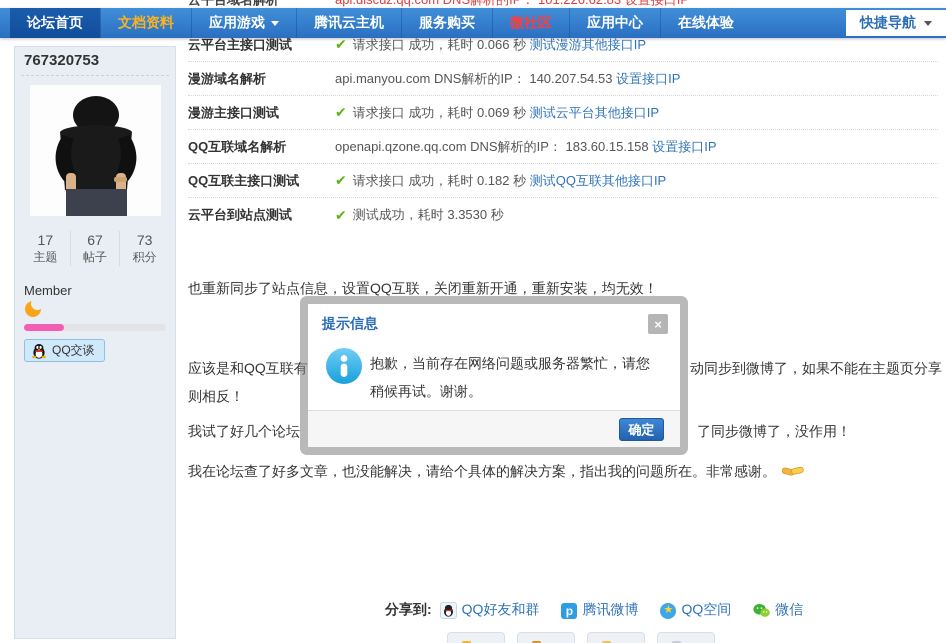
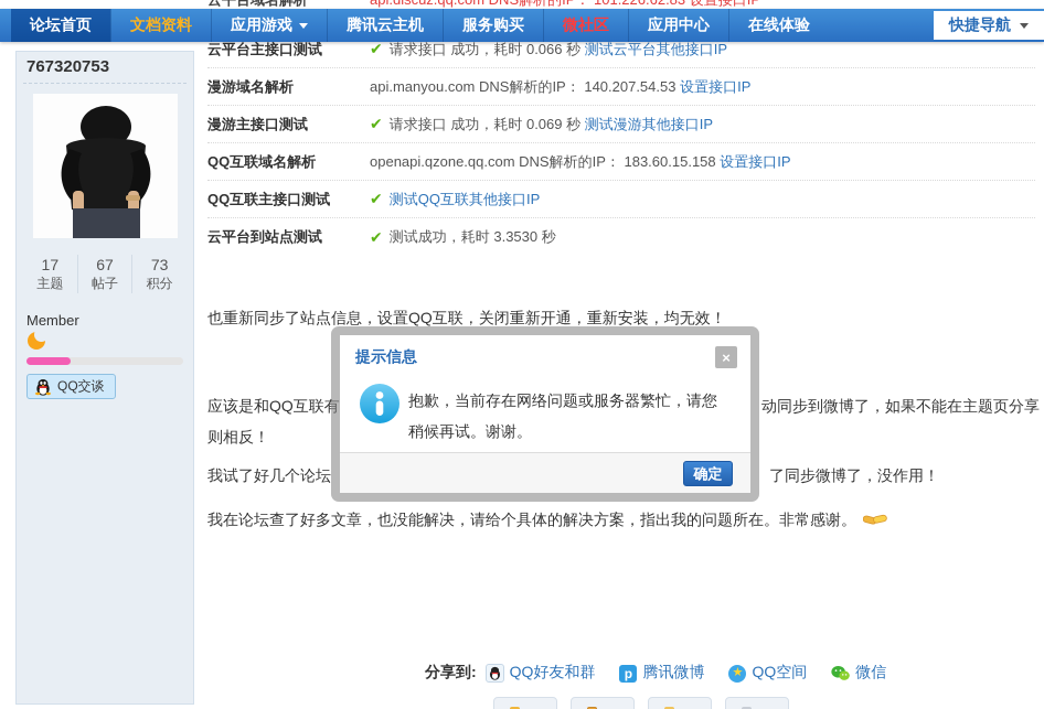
  论坛首页
  文档资料
  应用游戏
  腾讯云主机
  服务购买
  微社区
  应用中心
  在线体验
  快捷导航
  云平台主接口测试
  ✔
  请求接口 成功，耗时 0.066 秒
- 测试漫游其他接口IP
+ 测试云平台其他接口IP
  漫游域名解析
  api.manyou.com DNS解析的IP： 140.207.54.53
  设置接口IP
  漫游主接口测试
  ✔
  请求接口 成功，耗时 0.069 秒
- 测试云平台其他接口IP
+ 测试漫游其他接口IP
  QQ互联域名解析
  openapi.qzone.qq.com DNS解析的IP： 183.60.15.158
  设置接口IP
  QQ互联主接口测试
  ✔
- 请求接口 成功，耗时 0.182 秒
  测试QQ互联其他接口IP
  云平台到站点测试
  ✔
  测试成功，耗时 3.3530 秒
  767320753
  17
  主题
  67
  帖子
  73
  积分
  Member
  QQ交谈
  也重新同步了站点信息，设置QQ互联，关闭重新开通，重新安装，均无效！
  应该是和QQ互联有
  动同步到微博了，如果不能在主题页分享
  则相反！
  我试了好几个论坛
  了同步微博了，没作用！
  我在论坛查了好多文章，也没能解决，请给个具体的解决方案，指出我的问题所在。非常感谢。
  提示信息
  ×
  抱歉，当前存在网络问题或服务器繁忙，请您稍候再试。谢谢。
  确定
  分享到:
  QQ好友和群
  p
  腾讯微博
  ★
  QQ空间
  微信
